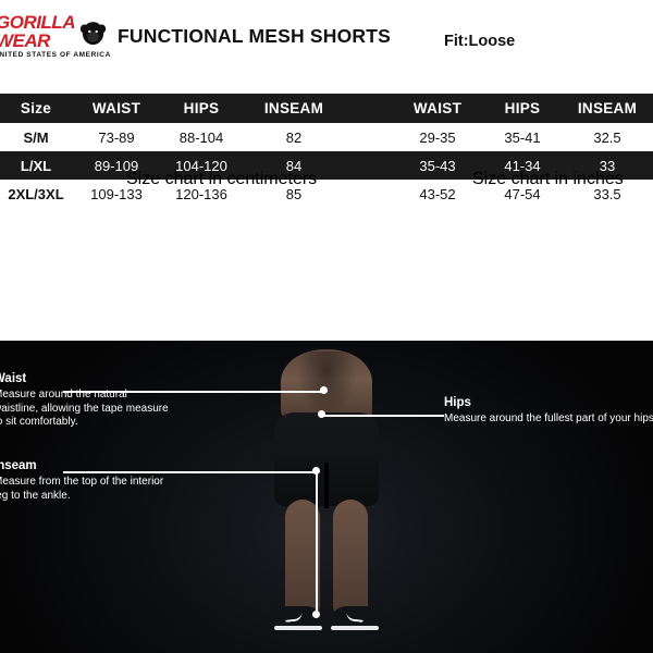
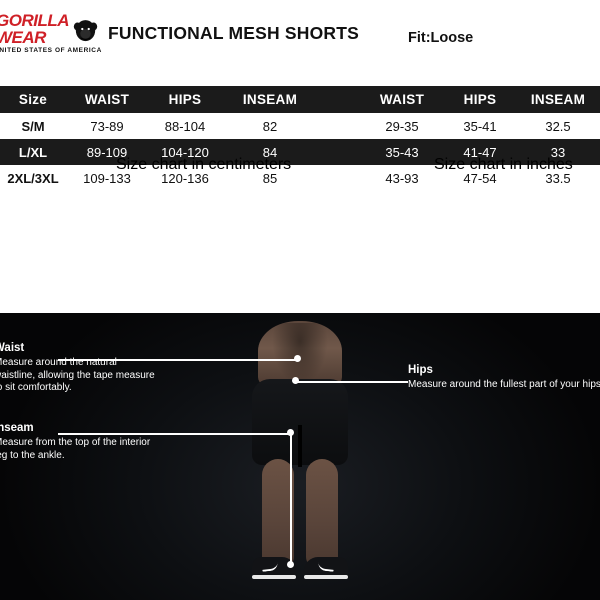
  GORILLA
  WEAR
  FUNCTIONAL MESH SHORTS
  Fit:Loose
  Size chart in centimeters
  Size chart in inches
  Size	WAIST	HIPS	INSEAM		WAIST	HIPS	INSEAM
  S/M	73-89	88-104	82		29-35	35-41	32.5
- L/XL	89-109	104-120	84		35-43	41-34	33
+ L/XL	89-109	104-120	84		35-43	41-47	33
- 2XL/3XL	109-133	120-136	85		43-52	47-54	33.5
+ 2XL/3XL	109-133	120-136	85		43-93	47-54	33.5
  aist
  easure around the natural aistline, allowing the tape measure sit comfortably.
  nseam
  easure from the top of the interior g to the ankle.
  Hips
  Measure around the fullest part of your hips
